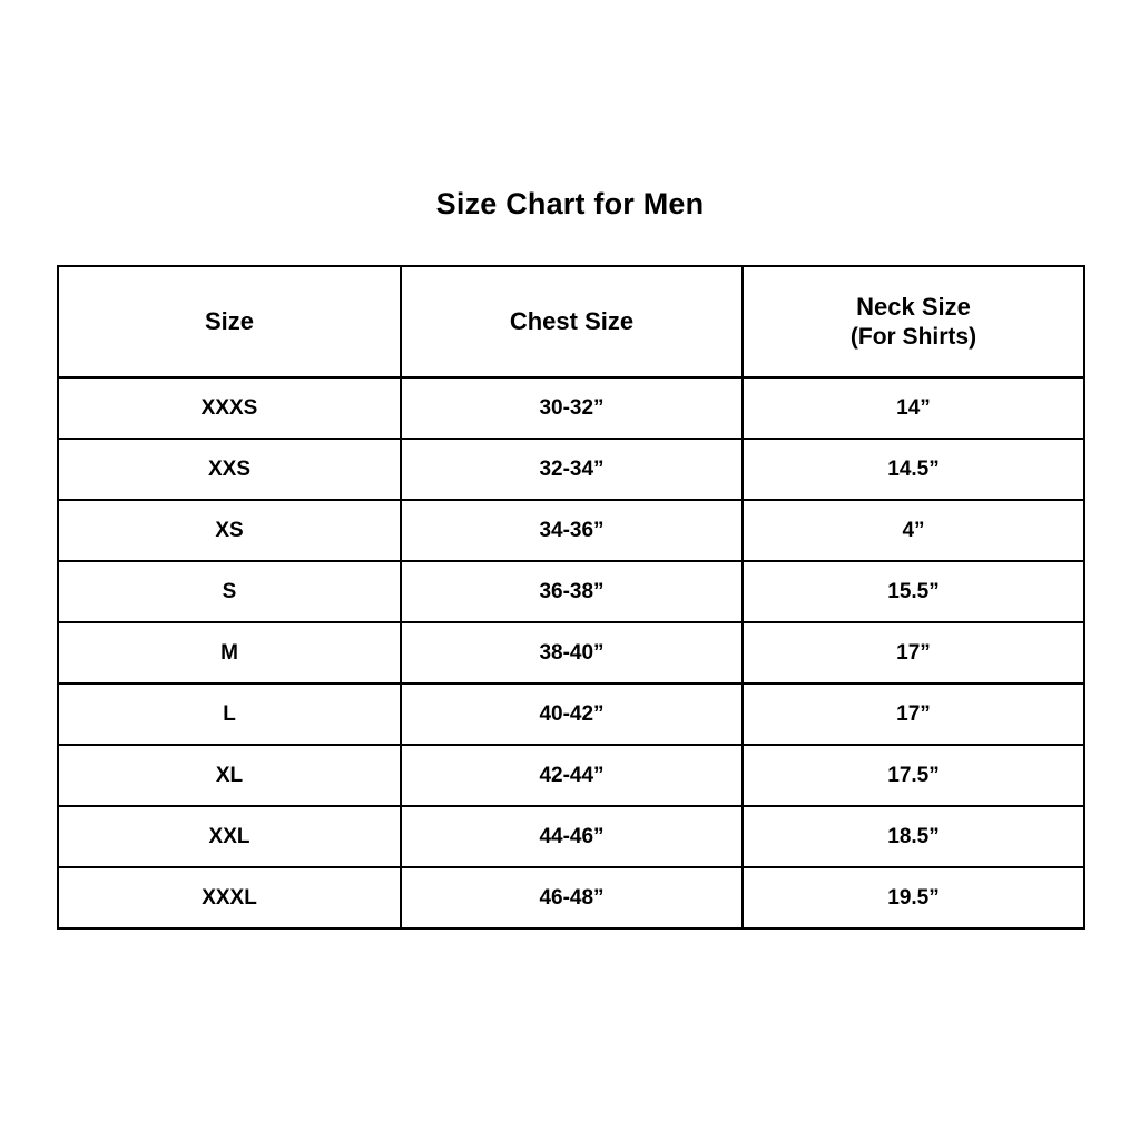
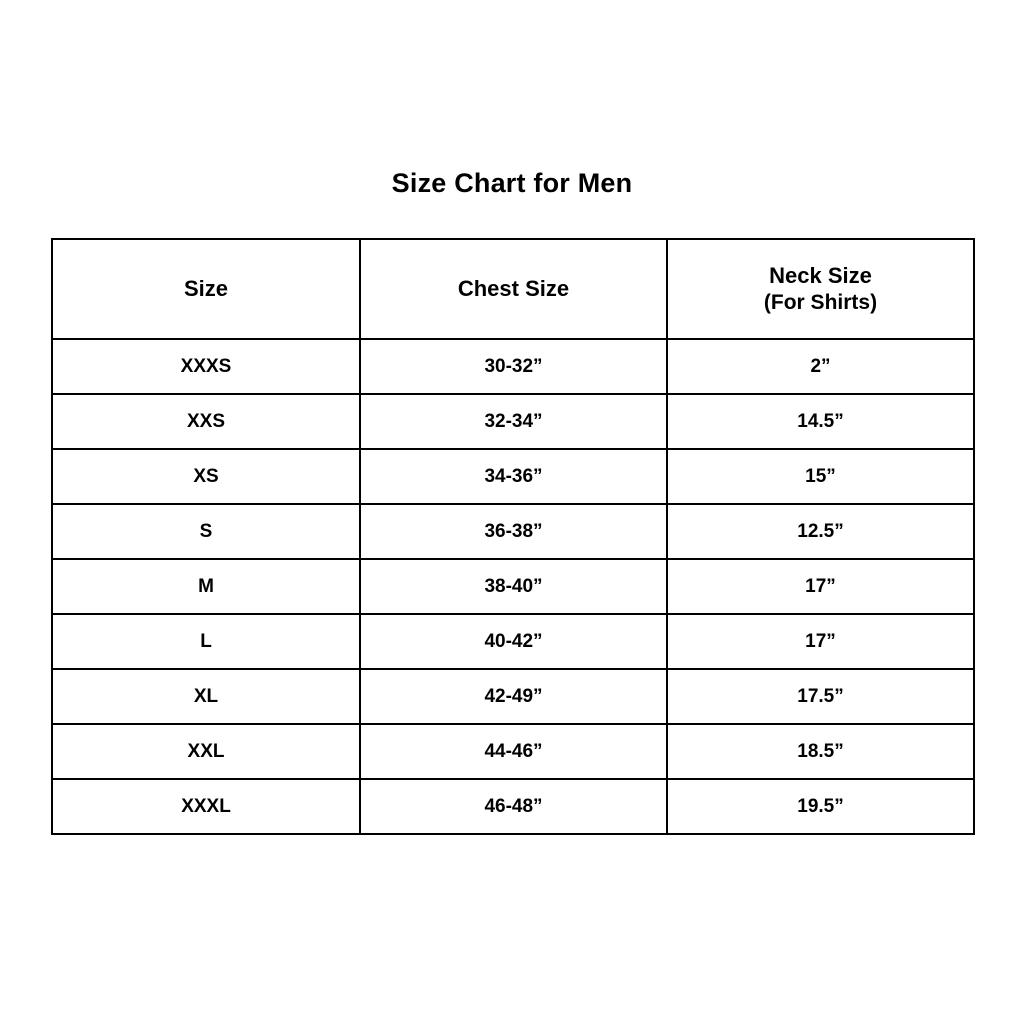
  Size Chart for Men
  Size	Chest Size	Neck Size (For Shirts)
- XXXS	30-32”	14”
+ XXXS	30-32”	2”
  XXS	32-34”	14.5”
- XS	34-36”	4”
+ XS	34-36”	15”
- S	36-38”	15.5”
+ S	36-38”	12.5”
  M	38-40”	17”
  L	40-42”	17”
- XL	42-44”	17.5”
+ XL	42-49”	17.5”
  XXL	44-46”	18.5”
  XXXL	46-48”	19.5”
